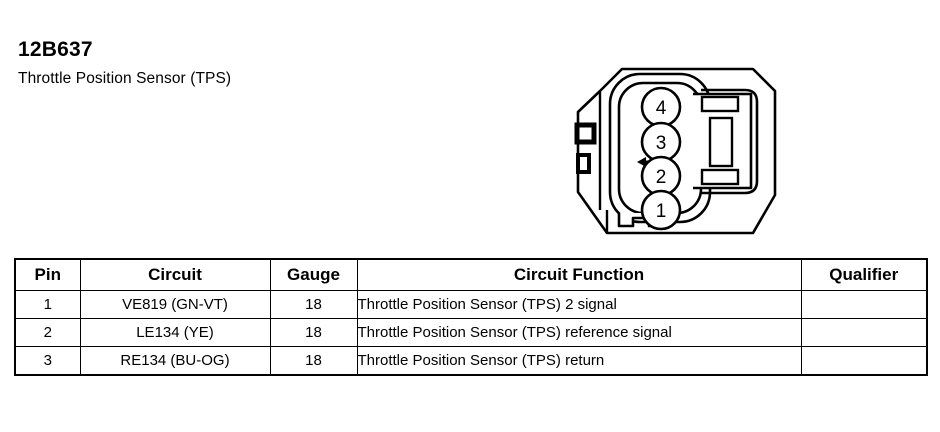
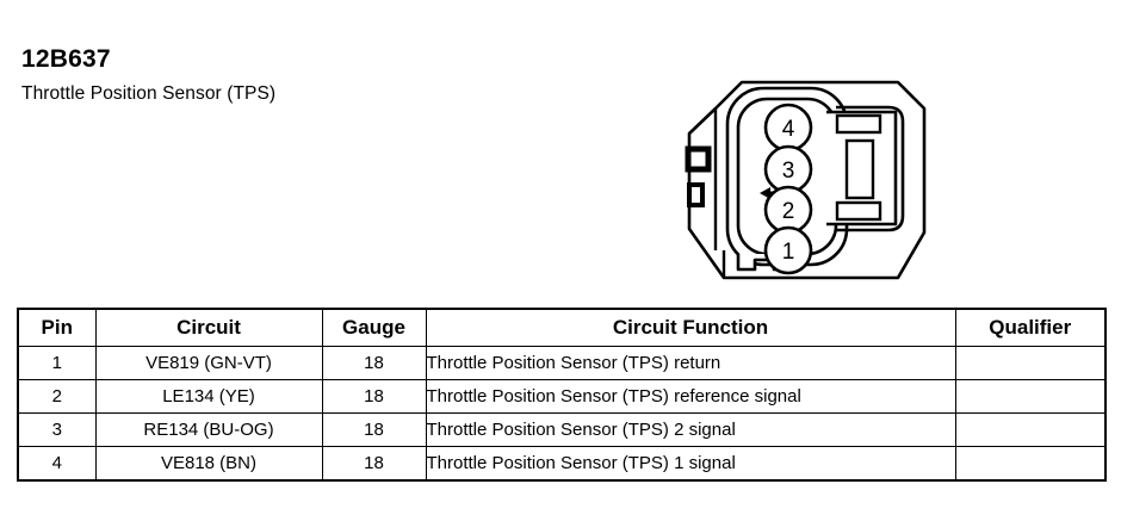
  12B637
  Throttle Position Sensor (TPS)
  4
  3
  2
  1
  Pin	Circuit	Gauge	Circuit Function	Qualifier
- 1	VE819 (GN-VT)	18	Throttle Position Sensor (TPS) 2 signal
+ 1	VE819 (GN-VT)	18	Throttle Position Sensor (TPS) return
  2	LE134 (YE)	18	Throttle Position Sensor (TPS) reference signal
- 3	RE134 (BU-OG)	18	Throttle Position Sensor (TPS) return
+ 3	RE134 (BU-OG)	18	Throttle Position Sensor (TPS) 2 signal
+ 4	VE818 (BN)	18	Throttle Position Sensor (TPS) 1 signal
